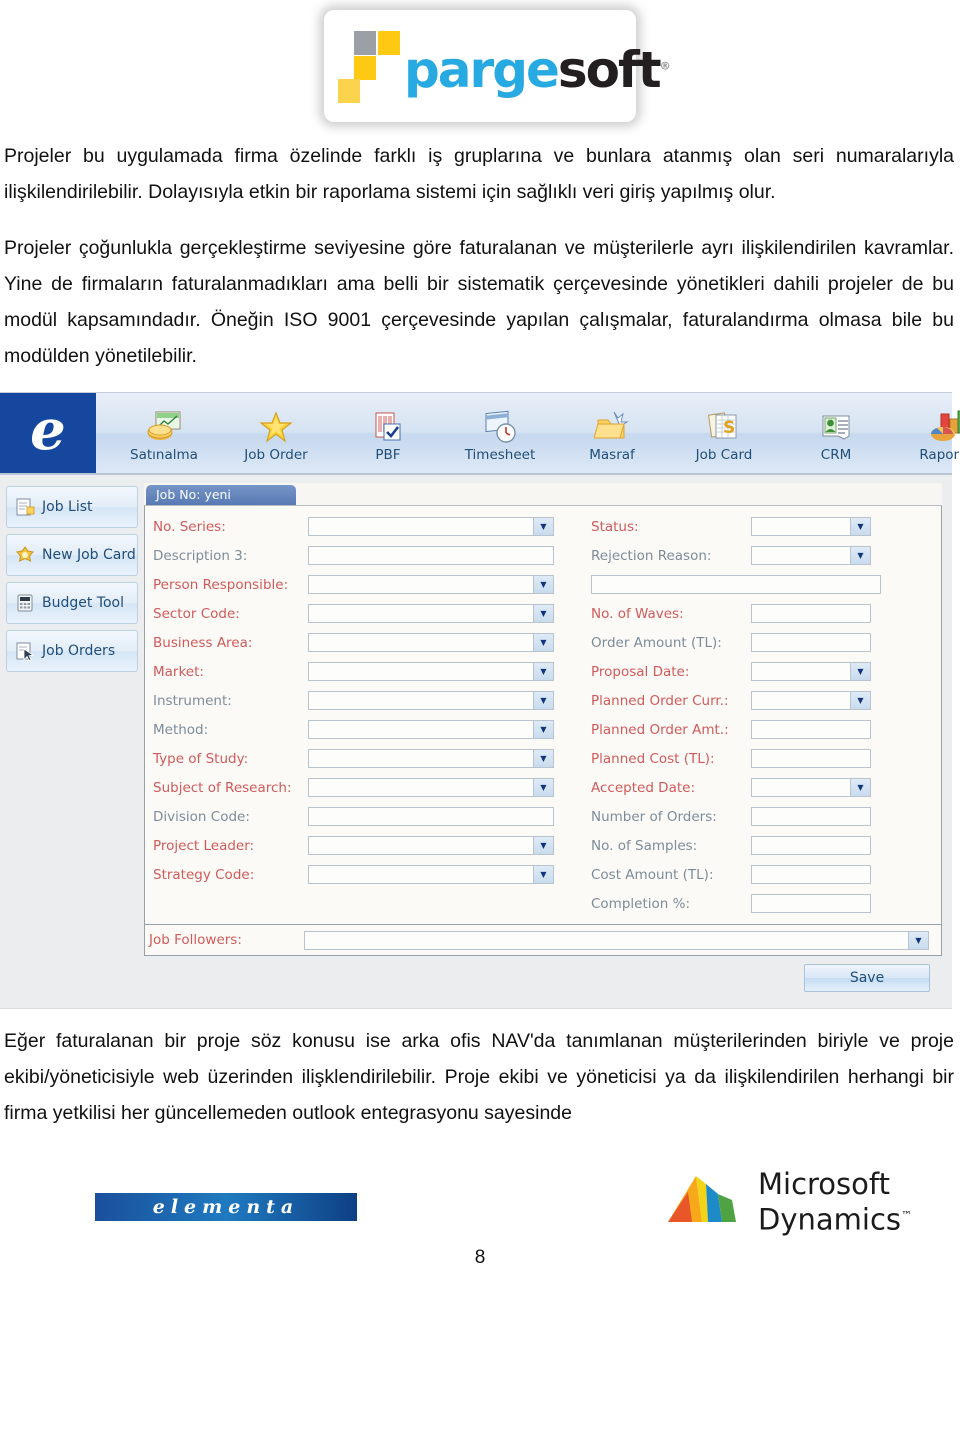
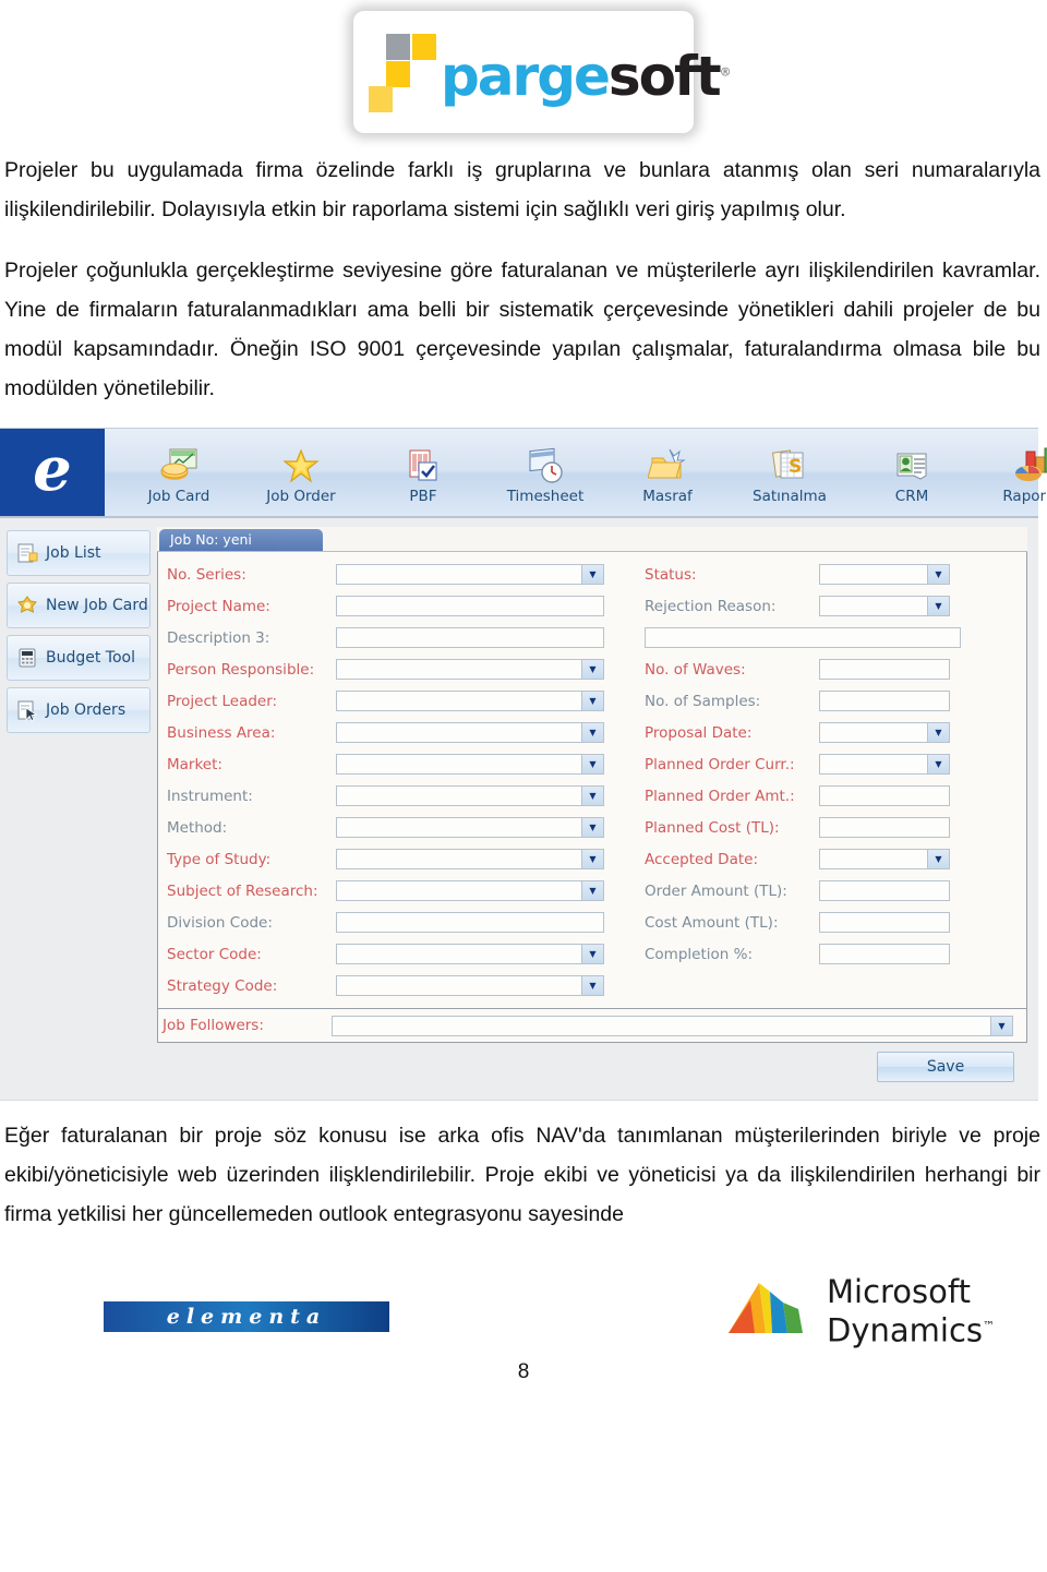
  pargesoft®
  Projeler bu uygulamada firma özelinde farklı iş gruplarına ve bunlara atanmış olan seri numaralarıyla ilişkilendirilebilir. Dolayısıyla etkin bir raporlama sistemi için sağlıklı veri giriş yapılmış olur.
  Projeler çoğunlukla gerçekleştirme seviyesine göre faturalanan ve müşterilerle ayrı ilişkilendirilen kavramlar. Yine de firmaların faturalanmadıkları ama belli bir sistematik çerçevesinde yönetikleri dahili projeler de bu modül kapsamındadır. Öneğin ISO 9001 çerçevesinde yapılan çalışmalar, faturalandırma olmasa bile bu modülden yönetilebilir.
  e
- Satınalma
+ Job Card
  Job Order
  PBF
  Timesheet
  Masraf
  S
- Job Card
+ Satınalma
  CRM
  Job List
  New Job Card
  Budget Tool
  Job Orders
  Job No: yeni
  No. Series:
  ▼
+ Project Name:
  Description 3:
  Person Responsible:
  ▼
- Sector Code:
+ Project Leader:
  ▼
  Business Area:
  ▼
  Market:
  ▼
  Instrument:
  ▼
  Method:
  ▼
  Type of Study:
  ▼
  Subject of Research:
  ▼
  Division Code:
- Project Leader:
+ Sector Code:
  ▼
  Strategy Code:
  ▼
  Status:
  ▼
  Rejection Reason:
  ▼
  No. of Waves:
- Order Amount (TL):
+ No. of Samples:
  Proposal Date:
  ▼
  Planned Order Curr.:
  ▼
  Planned Order Amt.:
  Planned Cost (TL):
  Accepted Date:
  ▼
- Number of Orders:
- No. of Samples:
+ Order Amount (TL):
  Cost Amount (TL):
  Completion %:
  Job Followers:
  ▼
  Save
  Eğer faturalanan bir proje söz konusu ise arka ofis NAV'da tanımlanan müşterilerinden biriyle ve proje ekibi/yöneticisiyle web üzerinden ilişklendirilebilir. Proje ekibi ve yöneticisi ya da ilişkilendirilen herhangi bir firma yetkilisi her güncellemeden outlook entegrasyonu sayesinde
  elementa
  Microsoft
  Dynamics™
  8
